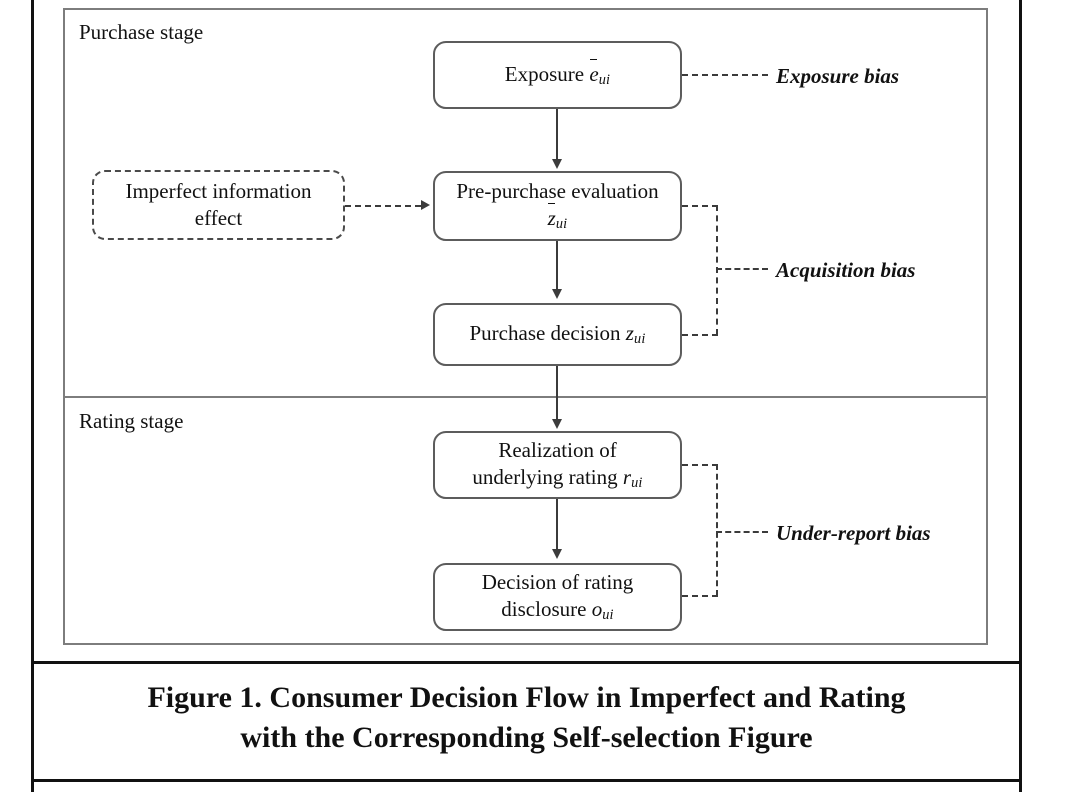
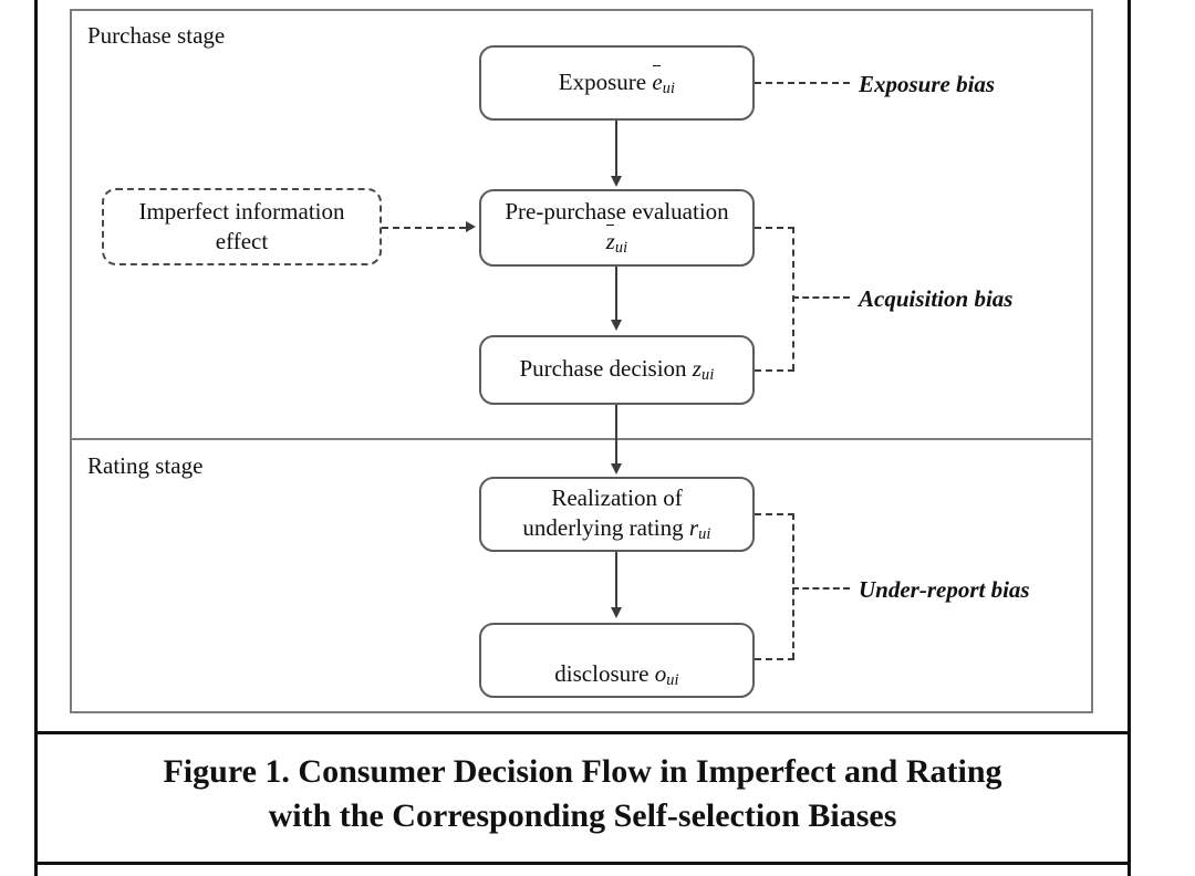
  Purchase stage
  Rating stage
  Exposure eui
  Imperfect information
  effect
  Pre-purchase evaluation
  zui
  Purchase decision zui
  Exposure bias
  Acquisition bias
  Realization of
  underlying rating rui
- Decision of rating
  disclosure oui
  Under-report bias
  Figure 1. Consumer Decision Flow in Imperfect and Rating
- with the Corresponding Self-selection Figure
+ with the Corresponding Self-selection Biases
